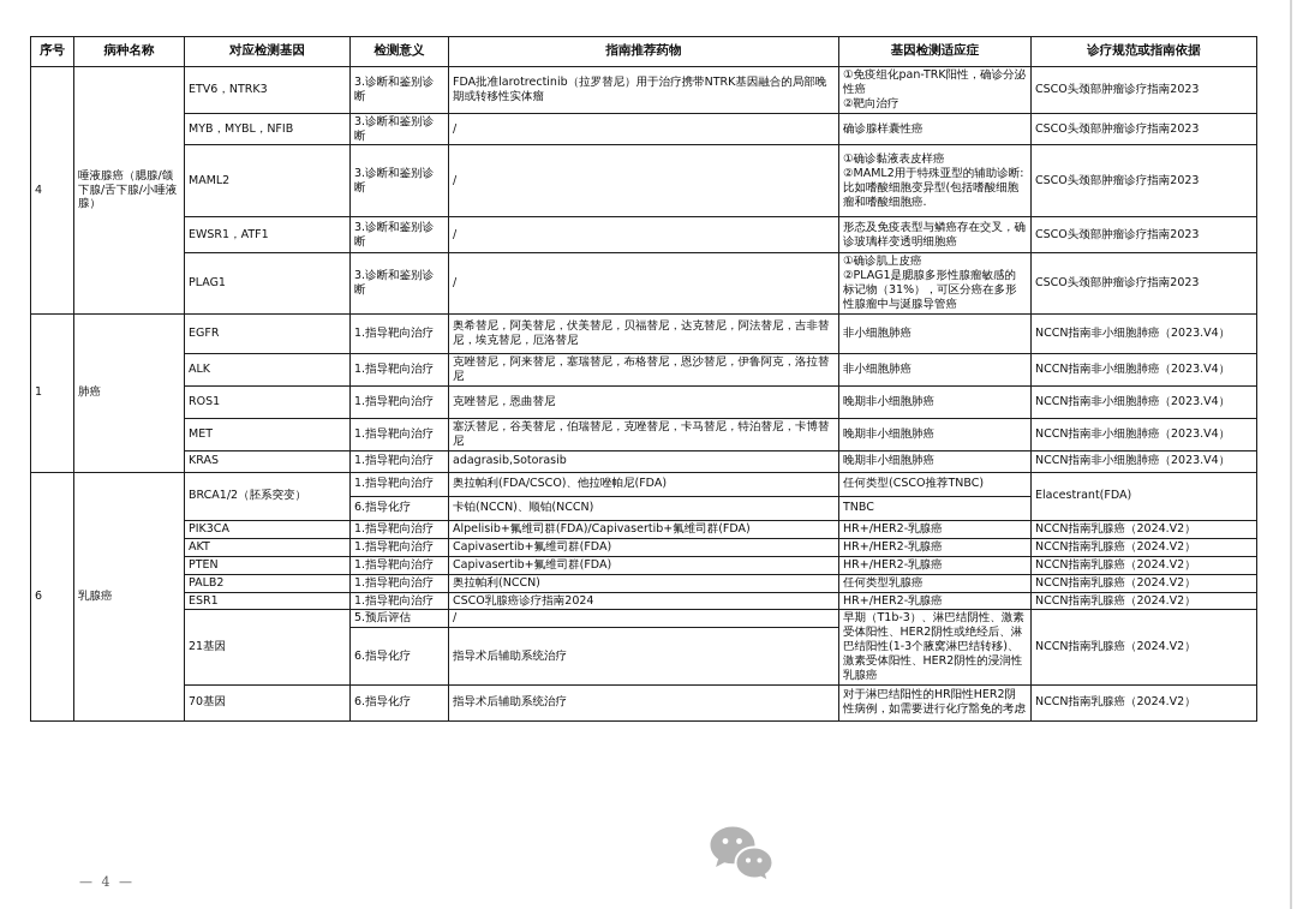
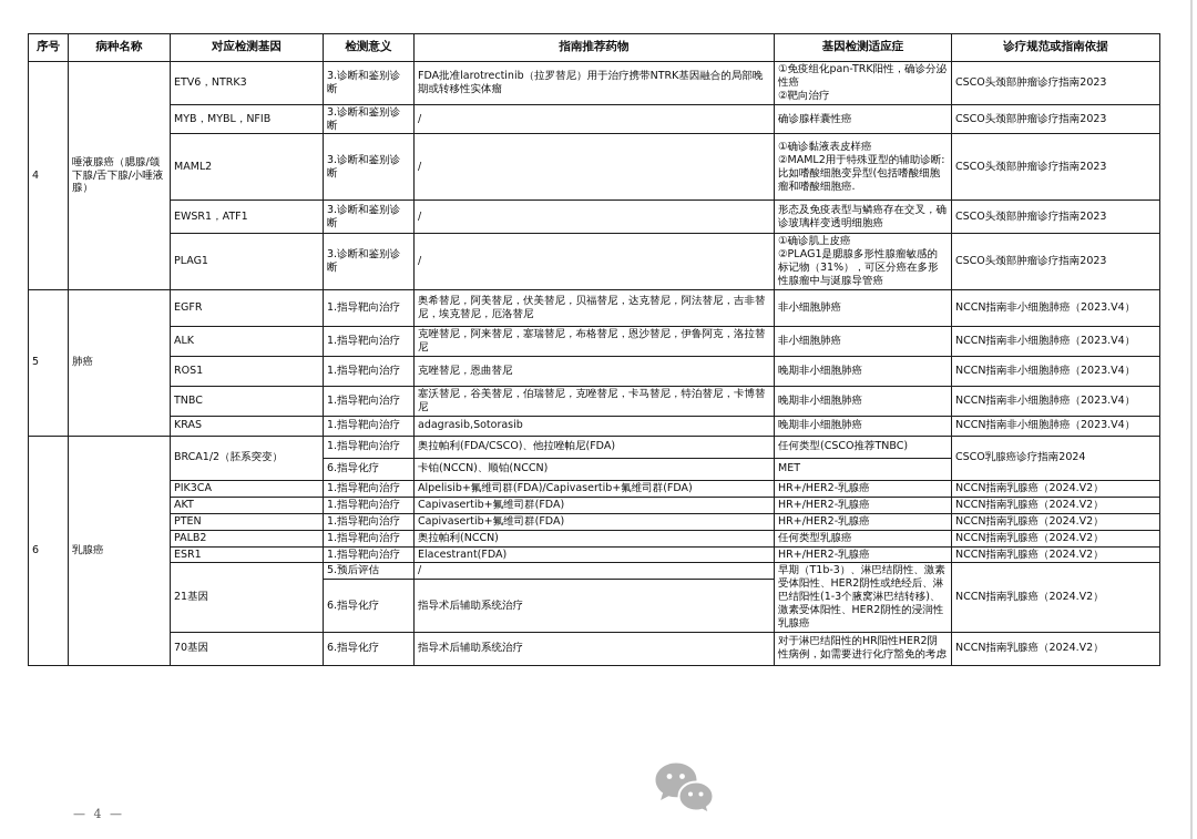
  序号	病种名称	对应检测基因	检测意义	指南推荐药物	基因检测适应症	诊疗规范或指南依据
  4	唾液腺癌（腮腺/颌下腺/舌下腺/小唾液腺）	ETV6，NTRK3	3.诊断和鉴别诊断	FDA批准larotrectinib（拉罗替尼）用于治疗携带NTRK基因融合的局部晚期或转移性实体瘤	①免疫组化pan-TRK阳性，确诊分泌性癌 ②靶向治疗	CSCO头颈部肿瘤诊疗指南2023
  MYB，MYBL，NFIB	3.诊断和鉴别诊断	/	确诊腺样囊性癌	CSCO头颈部肿瘤诊疗指南2023
  MAML2	3.诊断和鉴别诊断	/	①确诊黏液表皮样癌 ②MAML2用于特殊亚型的辅助诊断:比如嗜酸细胞变异型(包括嗜酸细胞瘤和嗜酸细胞癌.	CSCO头颈部肿瘤诊疗指南2023
  EWSR1，ATF1	3.诊断和鉴别诊断	/	形态及免疫表型与鳞癌存在交叉，确诊玻璃样变透明细胞癌	CSCO头颈部肿瘤诊疗指南2023
  PLAG1	3.诊断和鉴别诊断	/	①确诊肌上皮癌 ②PLAG1是腮腺多形性腺瘤敏感的标记物（31%），可区分癌在多形性腺瘤中与涎腺导管癌	CSCO头颈部肿瘤诊疗指南2023
- 1	肺癌	EGFR	1.指导靶向治疗	奥希替尼，阿美替尼，伏美替尼，贝福替尼，达克替尼，阿法替尼，吉非替尼，埃克替尼，厄洛替尼	非小细胞肺癌	NCCN指南非小细胞肺癌（2023.V4）
+ 5	肺癌	EGFR	1.指导靶向治疗	奥希替尼，阿美替尼，伏美替尼，贝福替尼，达克替尼，阿法替尼，吉非替尼，埃克替尼，厄洛替尼	非小细胞肺癌	NCCN指南非小细胞肺癌（2023.V4）
  ALK	1.指导靶向治疗	克唑替尼，阿来替尼，塞瑞替尼，布格替尼，恩沙替尼，伊鲁阿克，洛拉替尼	非小细胞肺癌	NCCN指南非小细胞肺癌（2023.V4）
  ROS1	1.指导靶向治疗	克唑替尼，恩曲替尼	晚期非小细胞肺癌	NCCN指南非小细胞肺癌（2023.V4）
- MET	1.指导靶向治疗	塞沃替尼，谷美替尼，伯瑞替尼，克唑替尼，卡马替尼，特泊替尼，卡博替尼	晚期非小细胞肺癌	NCCN指南非小细胞肺癌（2023.V4）
+ TNBC	1.指导靶向治疗	塞沃替尼，谷美替尼，伯瑞替尼，克唑替尼，卡马替尼，特泊替尼，卡博替尼	晚期非小细胞肺癌	NCCN指南非小细胞肺癌（2023.V4）
  KRAS	1.指导靶向治疗	adagrasib,Sotorasib	晚期非小细胞肺癌	NCCN指南非小细胞肺癌（2023.V4）
- 6	乳腺癌	BRCA1/2（胚系突变）	1.指导靶向治疗	奥拉帕利(FDA/CSCO)、他拉唑帕尼(FDA)	任何类型(CSCO推荐TNBC)	Elacestrant(FDA)
+ 6	乳腺癌	BRCA1/2（胚系突变）	1.指导靶向治疗	奥拉帕利(FDA/CSCO)、他拉唑帕尼(FDA)	任何类型(CSCO推荐TNBC)	CSCO乳腺癌诊疗指南2024
- 6.指导化疗	卡铂(NCCN)、顺铂(NCCN)	TNBC
+ 6.指导化疗	卡铂(NCCN)、顺铂(NCCN)	MET
  PIK3CA	1.指导靶向治疗	Alpelisib+氟维司群(FDA)/Capivasertib+氟维司群(FDA)	HR+/HER2-乳腺癌	NCCN指南乳腺癌（2024.V2）
  AKT	1.指导靶向治疗	Capivasertib+氟维司群(FDA)	HR+/HER2-乳腺癌	NCCN指南乳腺癌（2024.V2）
  PTEN	1.指导靶向治疗	Capivasertib+氟维司群(FDA)	HR+/HER2-乳腺癌	NCCN指南乳腺癌（2024.V2）
  PALB2	1.指导靶向治疗	奥拉帕利(NCCN)	任何类型乳腺癌	NCCN指南乳腺癌（2024.V2）
- ESR1	1.指导靶向治疗	CSCO乳腺癌诊疗指南2024	HR+/HER2-乳腺癌	NCCN指南乳腺癌（2024.V2）
+ ESR1	1.指导靶向治疗	Elacestrant(FDA)	HR+/HER2-乳腺癌	NCCN指南乳腺癌（2024.V2）
  21基因	5.预后评估	/	早期（T1b-3）、淋巴结阴性、激素受体阳性、HER2阴性或绝经后、淋巴结阳性(1-3个腋窝淋巴结转移)、激素受体阳性、HER2阴性的浸润性乳腺癌	NCCN指南乳腺癌（2024.V2）
  6.指导化疗	指导术后辅助系统治疗
  70基因	6.指导化疗	指导术后辅助系统治疗	对于淋巴结阳性的HR阳性HER2阴性病例，如需要进行化疗豁免的考虑	NCCN指南乳腺癌（2024.V2）
  — 4 —
